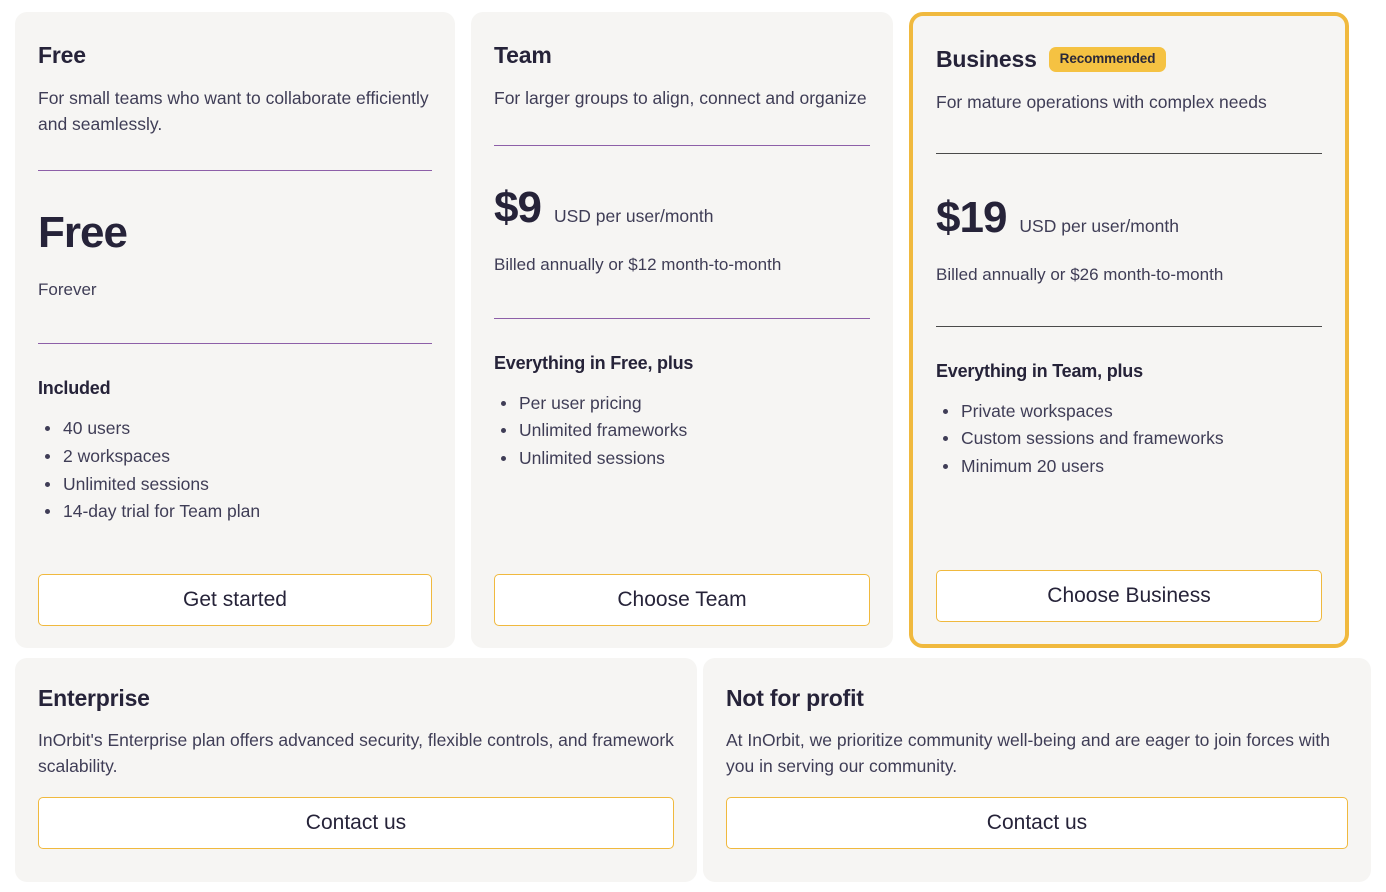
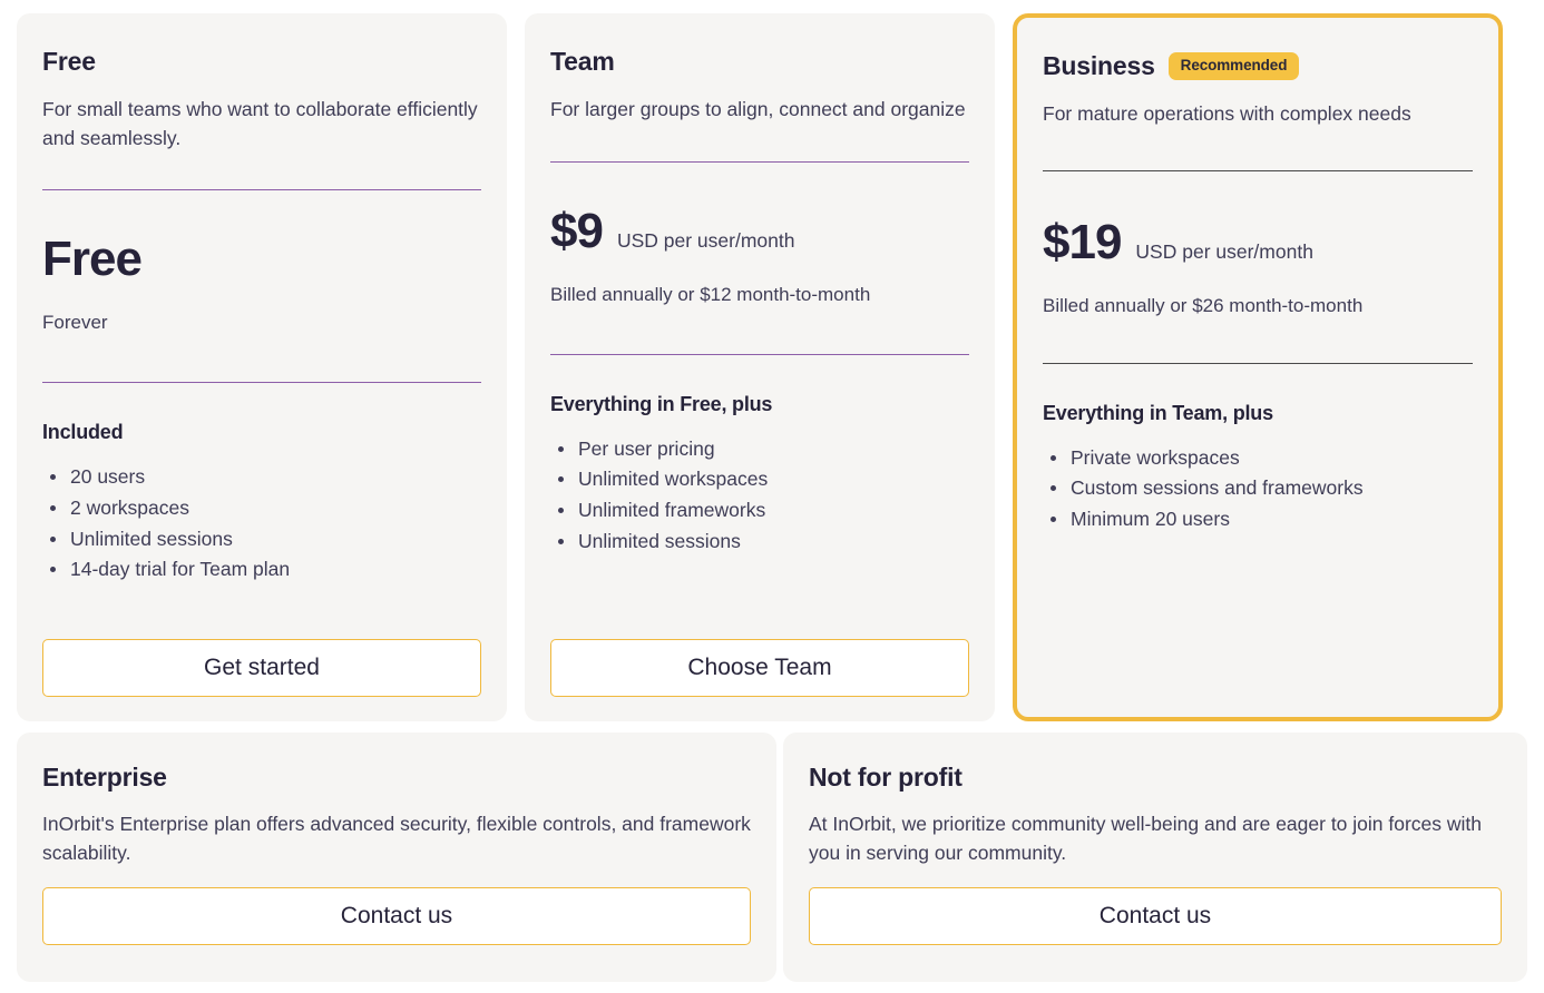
  Free
  For small teams who want to collaborate efficiently and seamlessly.
  Free
  Forever
  Included
- 40 users
+ 20 users
  2 workspaces
  Unlimited sessions
  14-day trial for Team plan
  Get started
  Team
  For larger groups to align, connect and organize
  $9
  USD per user/month
  Billed annually or $12 month-to-month
  Everything in Free, plus
  Per user pricing
+ Unlimited workspaces
  Unlimited frameworks
  Unlimited sessions
  Choose Team
  Business
  Recommended
  For mature operations with complex needs
  $19
  USD per user/month
  Billed annually or $26 month-to-month
  Everything in Team, plus
  Private workspaces
  Custom sessions and frameworks
  Minimum 20 users
- Choose Business
  Enterprise
  InOrbit's Enterprise plan offers advanced security, flexible controls, and framework scalability.
  Contact us
  Not for profit
  At InOrbit, we prioritize community well-being and are eager to join forces with you in serving our community.
  Contact us
